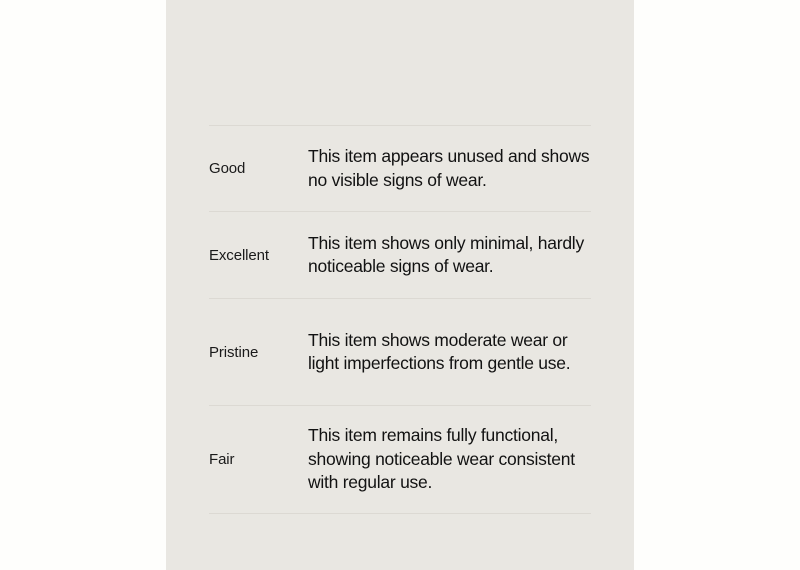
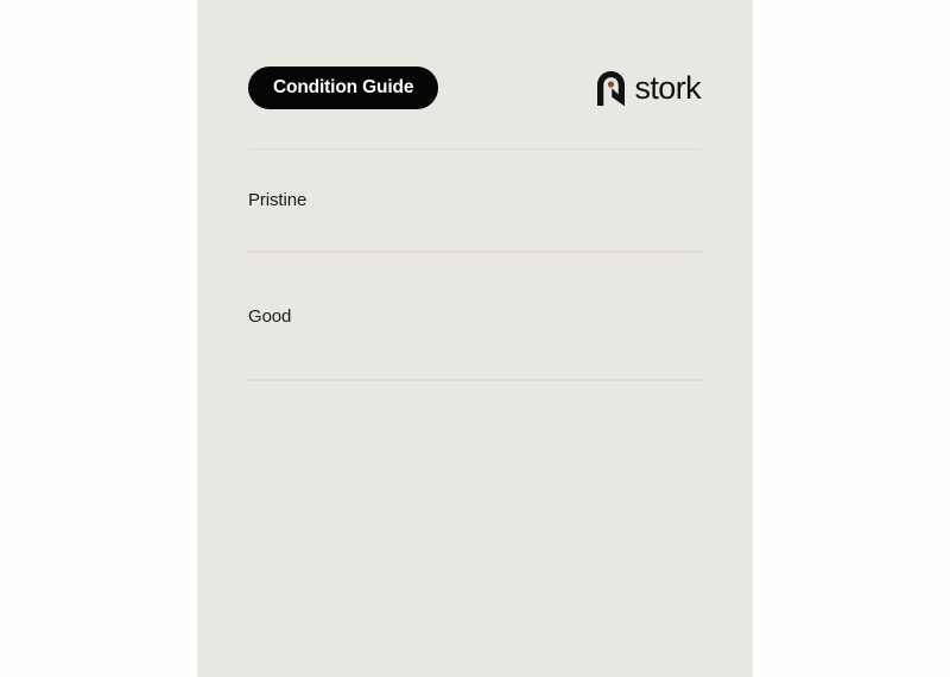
+ Condition Guide
+ stork
- Good
+ Pristine
- This item appears unused and shows no visible signs of wear.
- Excellent
- This item shows only minimal, hardly noticeable signs of wear.
- Pristine
+ Good
- This item shows moderate wear or light imperfections from gentle use.
- Fair
- This item remains fully functional, showing noticeable wear consistent with regular use.
